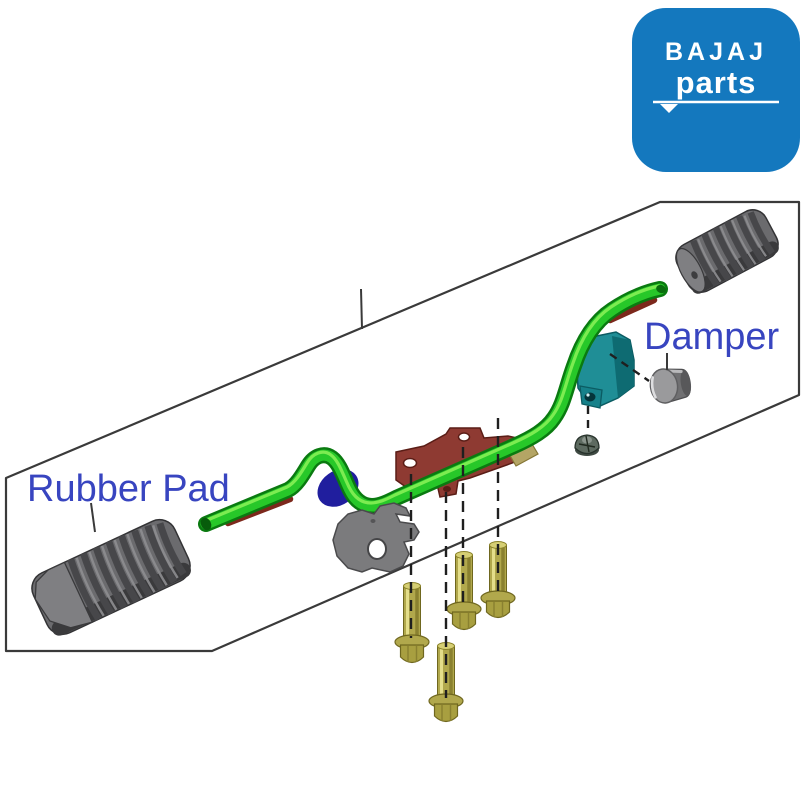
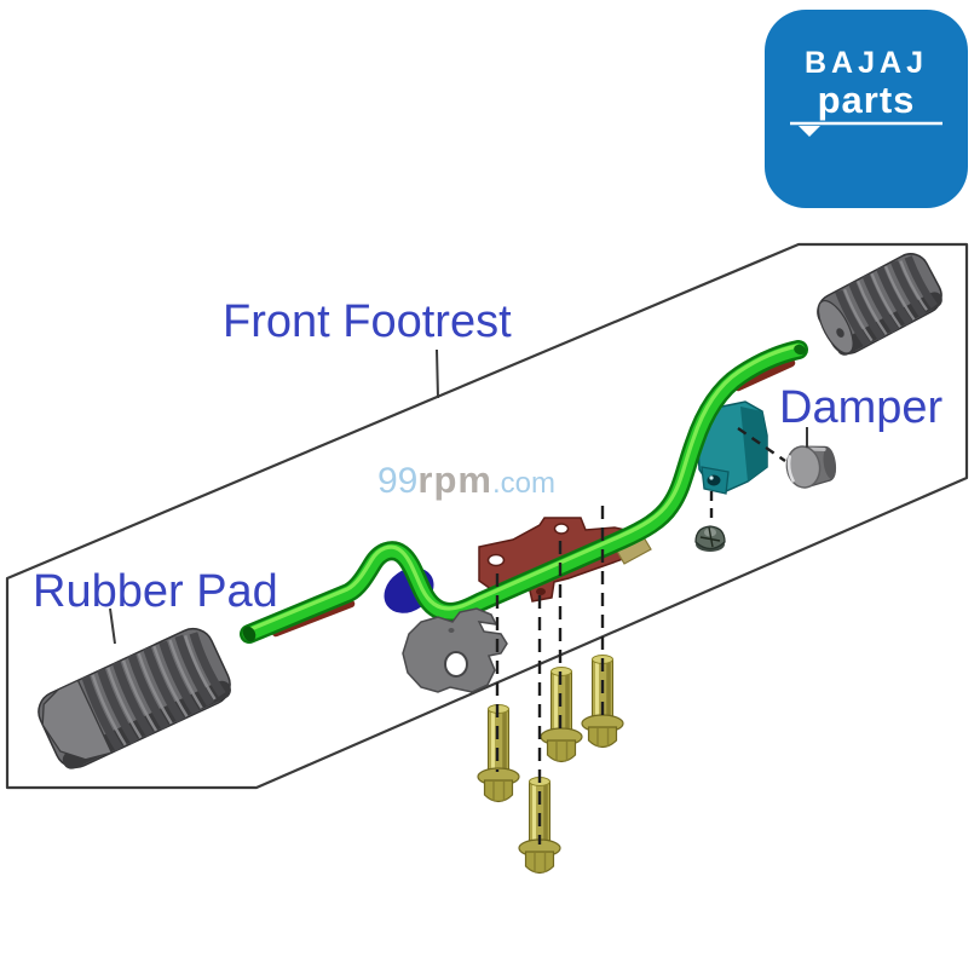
+ 99rpm.com
+ Front Footrest
  Damper
  Rubber Pad
  BAJAJ
  parts
